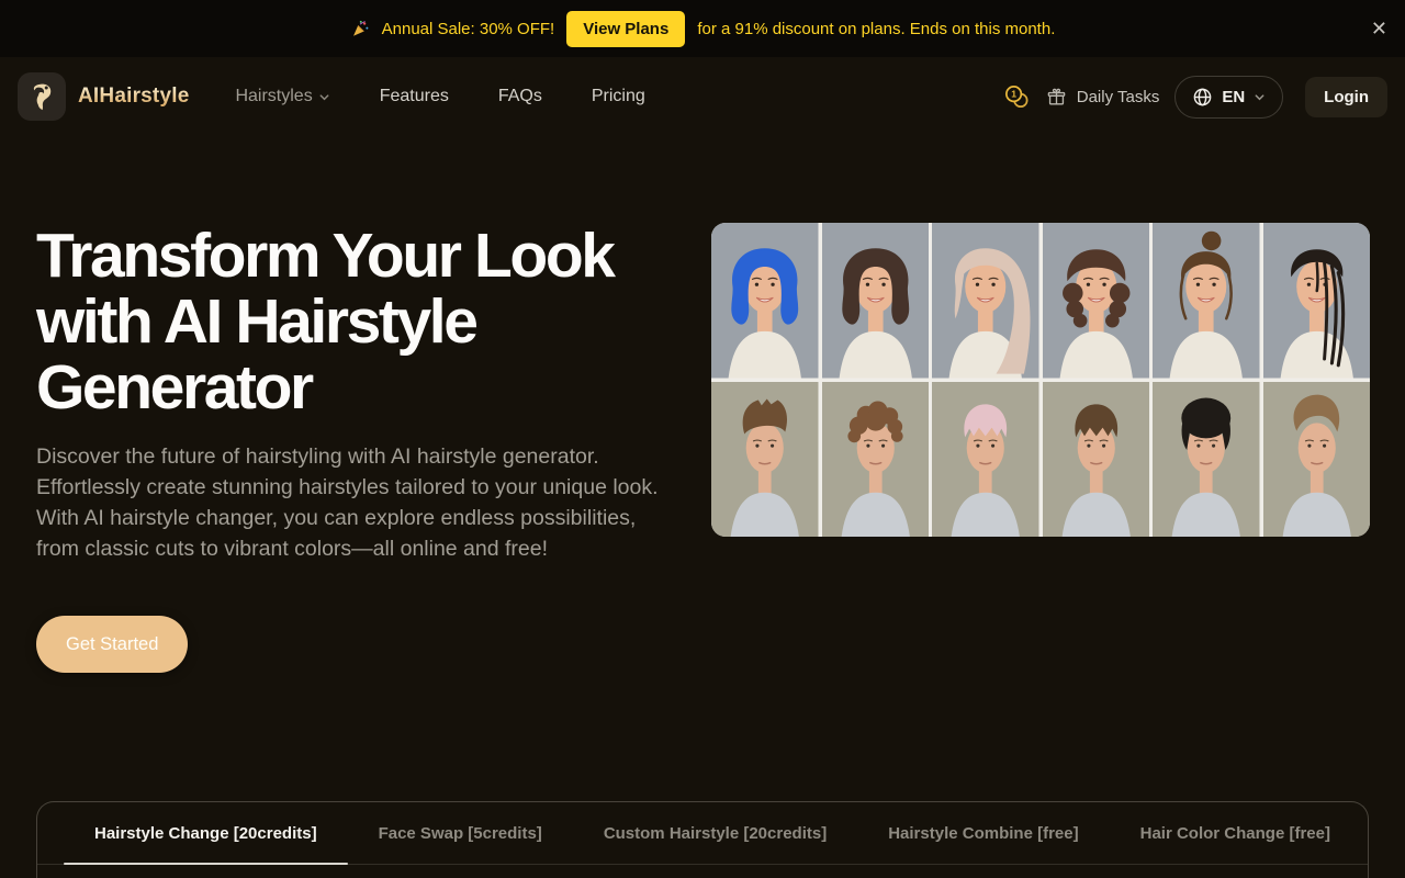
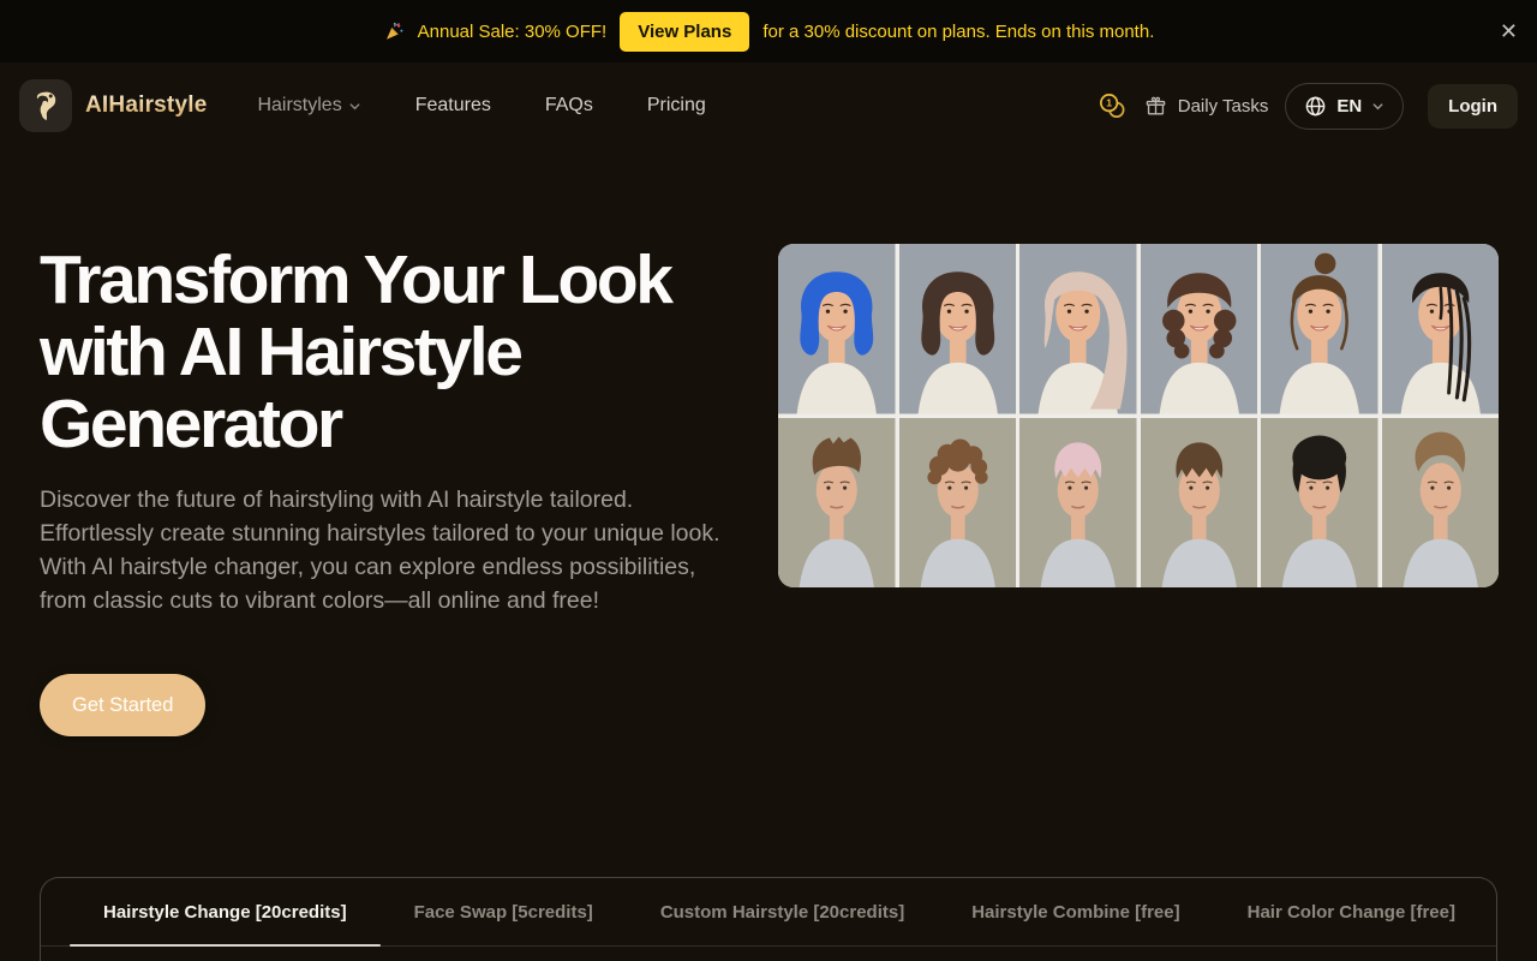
  Annual Sale: 30% OFF!
  View Plans
- for a 91% discount on plans. Ends on this month.
+ for a 30% discount on plans. Ends on this month.
  ✕
  AIHairstyle
  Hairstyles
  Features
  FAQs
  Pricing
  1
  Daily Tasks
  EN
  Login
  Transform Your Look
  with AI Hairstyle
  Generator
- Discover the future of hairstyling with AI hairstyle generator. Effortlessly create stunning hairstyles tailored to your unique look. With AI hairstyle changer, you can explore endless possibilities, from classic cuts to vibrant colors—all online and free!
+ Discover the future of hairstyling with AI hairstyle tailored. Effortlessly create stunning hairstyles tailored to your unique look. With AI hairstyle changer, you can explore endless possibilities, from classic cuts to vibrant colors—all online and free!
  Get Started
  Hairstyle Change [20credits]
  Face Swap [5credits]
  Custom Hairstyle [20credits]
  Hairstyle Combine [free]
  Hair Color Change [free]
